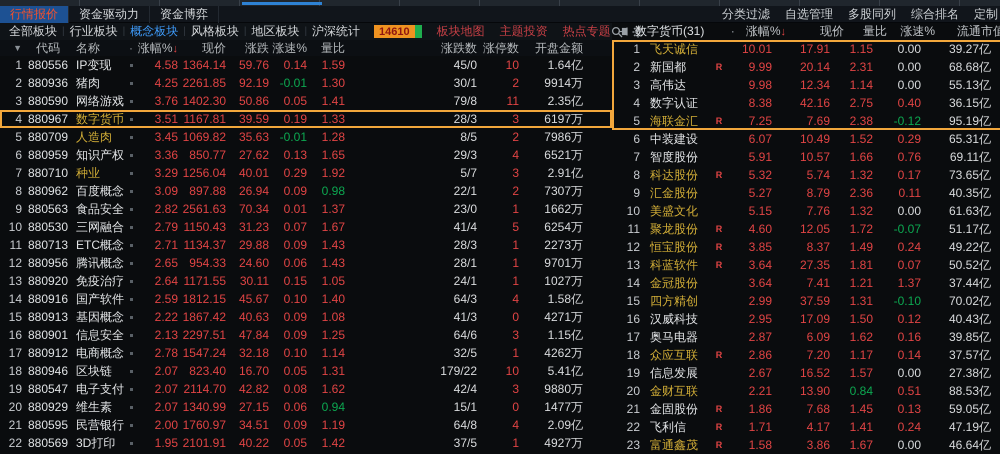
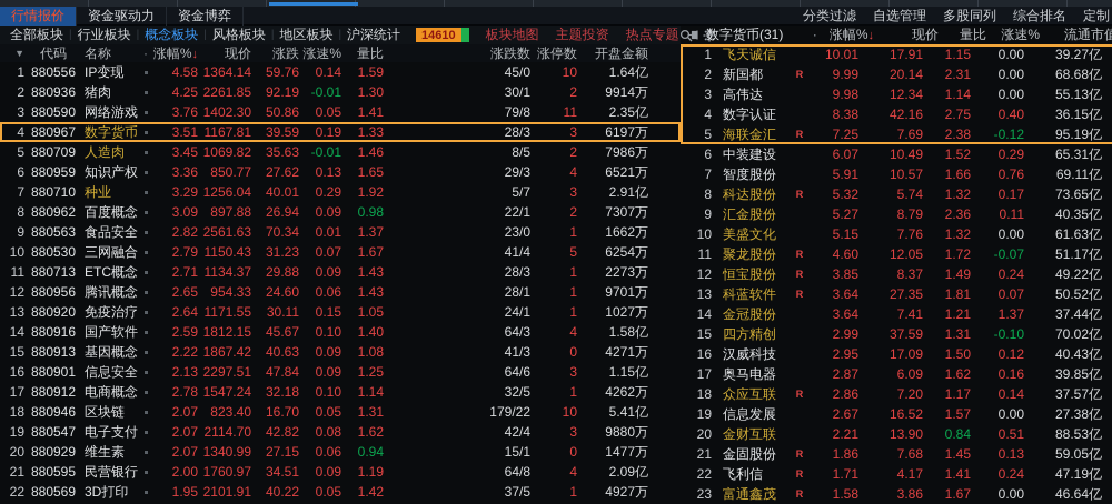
  行情报价
  资金驱动力
  资金博弈
  分类过滤
  自选管理
  多股同列
  综合排名
  定制
  全部板块
  |
  行业板块
  概念板块
  |
  风格板块
  |
  地区板块
  |
  沪深统计
  146
  10
  板块地图
  主题投资
  热点专题
  ▼
  代码
  名称
  ·
  涨幅%↓
  现价
  涨跌
  涨速%
  量比
  涨跌数
  涨停数
  开盘金额
  1
  880556
  IP变现
  4.58
  1364.14
  59.76
  0.14
  1.59
  45/0
  10
  1.64亿
  2
  880936
  猪肉
  4.25
  2261.85
  92.19
  -0.01
  1.30
  30/1
  2
  9914万
  3
  880590
  网络游戏
  3.76
  1402.30
  50.86
  0.05
  1.41
  79/8
  11
  2.35亿
  4
  880967
  数字货币
  3.51
  1167.81
  39.59
  0.19
  1.33
  28/3
  3
  6197万
  5
  880709
  人造肉
  3.45
  1069.82
  35.63
  -0.01
- 1.28
+ 1.46
  8/5
  2
  7986万
  6
  880959
  知识产权
  3.36
  850.77
  27.62
  0.13
  1.65
  29/3
  4
  6521万
  7
  880710
  种业
  3.29
  1256.04
  40.01
  0.29
  1.92
  5/7
  3
  2.91亿
  8
  880962
  百度概念
  3.09
  897.88
  26.94
  0.09
  0.98
  22/1
  2
  7307万
  9
  880563
  食品安全
  2.82
  2561.63
  70.34
  0.01
  1.37
  23/0
  1
  1662万
  10
  880530
  三网融合
  2.79
  1150.43
  31.23
  0.07
  1.67
  41/4
  5
  6254万
  11
  880713
  ETC概念
  2.71
  1134.37
  29.88
  0.09
  1.43
  28/3
  1
  2273万
  12
  880956
  腾讯概念
  2.65
  954.33
  24.60
  0.06
  1.43
  28/1
  1
  9701万
  13
  880920
  免疫治疗
  2.64
  1171.55
  30.11
  0.15
  1.05
  24/1
  1
  1027万
  14
  880916
  国产软件
  2.59
  1812.15
  45.67
  0.10
  1.40
  64/3
  4
  1.58亿
  15
  880913
  基因概念
  2.22
  1867.42
  40.63
  0.09
  1.08
  41/3
  0
  4271万
  16
  880901
  信息安全
  2.13
  2297.51
  47.84
  0.09
  1.25
  64/6
  3
  1.15亿
  17
  880912
  电商概念
  2.78
  1547.24
  32.18
  0.10
  1.14
  32/5
  1
  4262万
  18
  880946
  区块链
  2.07
  823.40
  16.70
  0.05
  1.31
  179/22
  10
  5.41亿
  19
  880547
  电子支付
  2.07
  2114.70
  42.82
  0.08
  1.62
  42/4
  3
  9880万
  20
  880929
  维生素
  2.07
  1340.99
  27.15
  0.06
  0.94
  15/1
  0
  1477万
  21
  880595
  民营银行
  2.00
  1760.97
  34.51
  0.09
  1.19
  64/8
  4
  2.09亿
  22
  880569
  3D打印
  1.95
  2101.91
  40.22
  0.05
  1.42
  37/5
  1
  4927万
  数字货币(31)
  ·
  涨幅%↓
  现价
  量比
  涨速%
  流通市值
  1
  飞天诚信
  10.01
  17.91
  1.15
  0.00
  39.27亿
  2
  新国都
  R
  9.99
  20.14
  2.31
  0.00
  68.68亿
  3
  高伟达
  9.98
  12.34
  1.14
  0.00
  55.13亿
  4
  数字认证
  8.38
  42.16
  2.75
  0.40
  36.15亿
  5
  海联金汇
  R
  7.25
  7.69
  2.38
  -0.12
  95.19亿
  6
  中装建设
  6.07
  10.49
  1.52
  0.29
  65.31亿
  7
  智度股份
  5.91
  10.57
  1.66
  0.76
  69.11亿
  8
  科达股份
  R
  5.32
  5.74
  1.32
  0.17
  73.65亿
  9
  汇金股份
  5.27
  8.79
  2.36
  0.11
  40.35亿
  10
  美盛文化
  5.15
  7.76
  1.32
  0.00
  61.63亿
  11
  聚龙股份
  R
  4.60
  12.05
  1.72
  -0.07
  51.17亿
  12
  恒宝股份
  R
  3.85
  8.37
  1.49
  0.24
  49.22亿
  13
  科蓝软件
  R
  3.64
  27.35
  1.81
  0.07
  50.52亿
  14
  金冠股份
  3.64
  7.41
  1.21
  1.37
  37.44亿
  15
  四方精创
  2.99
  37.59
  1.31
  -0.10
  70.02亿
  16
  汉威科技
  2.95
  17.09
  1.50
  0.12
  40.43亿
  17
  奥马电器
  2.87
  6.09
  1.62
  0.16
  39.85亿
  18
  众应互联
  R
  2.86
  7.20
  1.17
  0.14
  37.57亿
  19
  信息发展
  2.67
  16.52
  1.57
  0.00
  27.38亿
  20
  金财互联
  2.21
  13.90
  0.84
  0.51
  88.53亿
  21
  金固股份
  R
  1.86
  7.68
  1.45
  0.13
  59.05亿
  22
  飞利信
  R
  1.71
  4.17
  1.41
  0.24
  47.19亿
  23
  富通鑫茂
  R
  1.58
  3.86
  1.67
  0.00
  46.64亿
